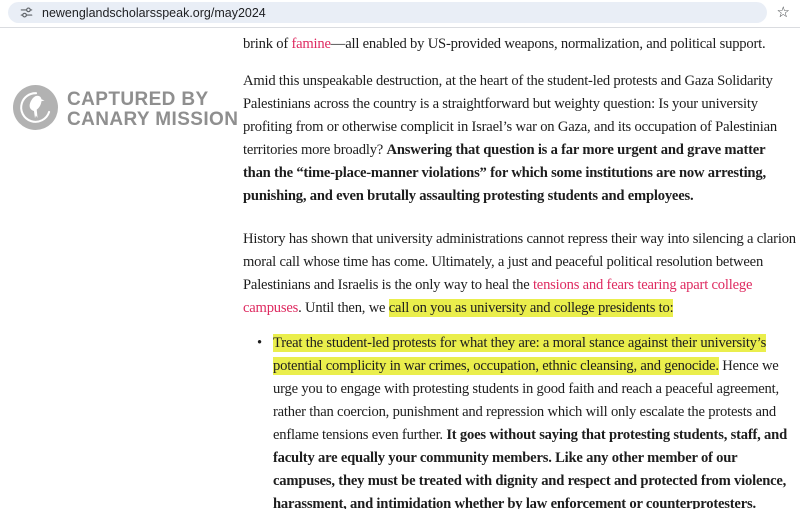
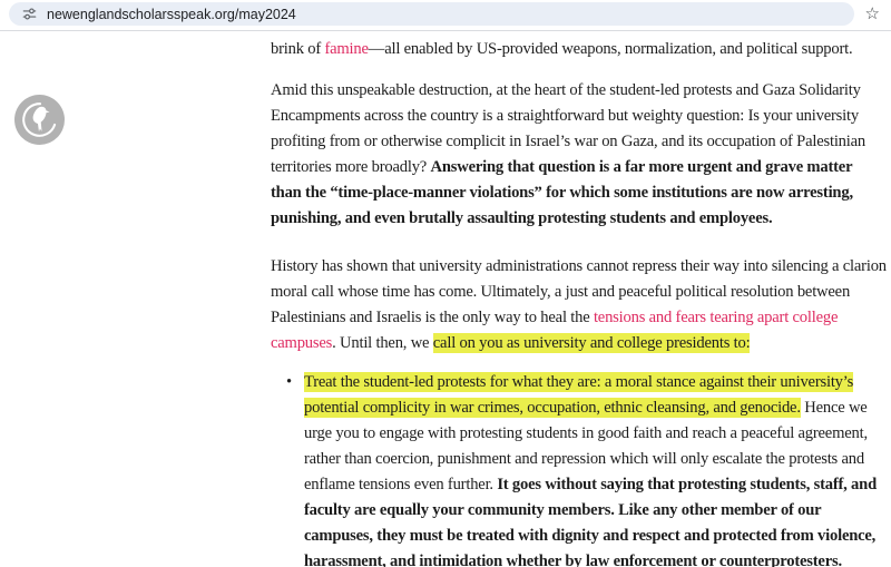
  newenglandscholarsspeak.org/may2024
  ☆
- CAPTURED BY
- CANARY MISSION
  brink of famine—all enabled by US-provided weapons, normalization, and political support.
- Amid this unspeakable destruction, at the heart of the student-led protests and Gaza Solidarity Palestinians across the country is a straightforward but weighty question: Is your university profiting from or otherwise complicit in Israel’s war on Gaza, and its occupation of Palestinian territories more broadly? Answering that question is a far more urgent and grave matter than the “time-place-manner violations” for which some institutions are now arresting, punishing, and even brutally assaulting protesting students and employees.
+ Amid this unspeakable destruction, at the heart of the student-led protests and Gaza Solidarity Encampments across the country is a straightforward but weighty question: Is your university profiting from or otherwise complicit in Israel’s war on Gaza, and its occupation of Palestinian territories more broadly? Answering that question is a far more urgent and grave matter than the “time-place-manner violations” for which some institutions are now arresting, punishing, and even brutally assaulting protesting students and employees.
  History has shown that university administrations cannot repress their way into silencing a clarion moral call whose time has come. Ultimately, a just and peaceful political resolution between Palestinians and Israelis is the only way to heal the tensions and fears tearing apart college campuses. Until then, we call on you as university and college presidents to:
  •
  Treat the student-led protests for what they are: a moral stance against their university’s potential complicity in war crimes, occupation, ethnic cleansing, and genocide. Hence we urge you to engage with protesting students in good faith and reach a peaceful agreement, rather than coercion, punishment and repression which will only escalate the protests and enflame tensions even further. It goes without saying that protesting students, staff, and faculty are equally your community members. Like any other member of our campuses, they must be treated with dignity and respect and protected from violence, harassment, and intimidation whether by law enforcement or counterprotesters.
